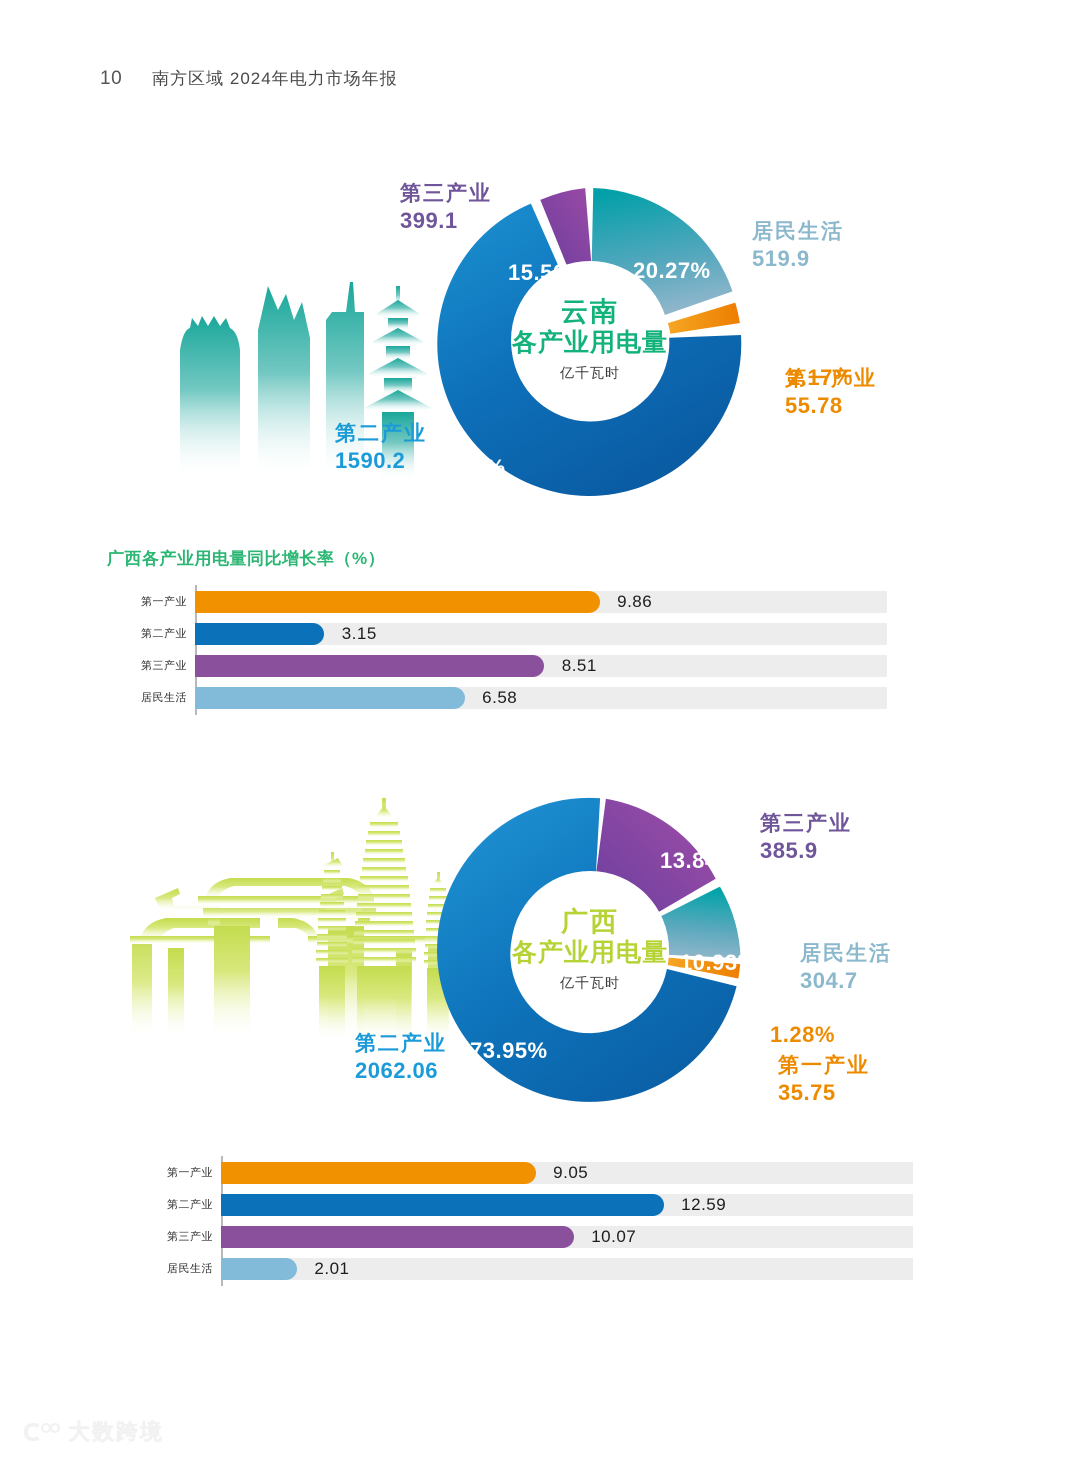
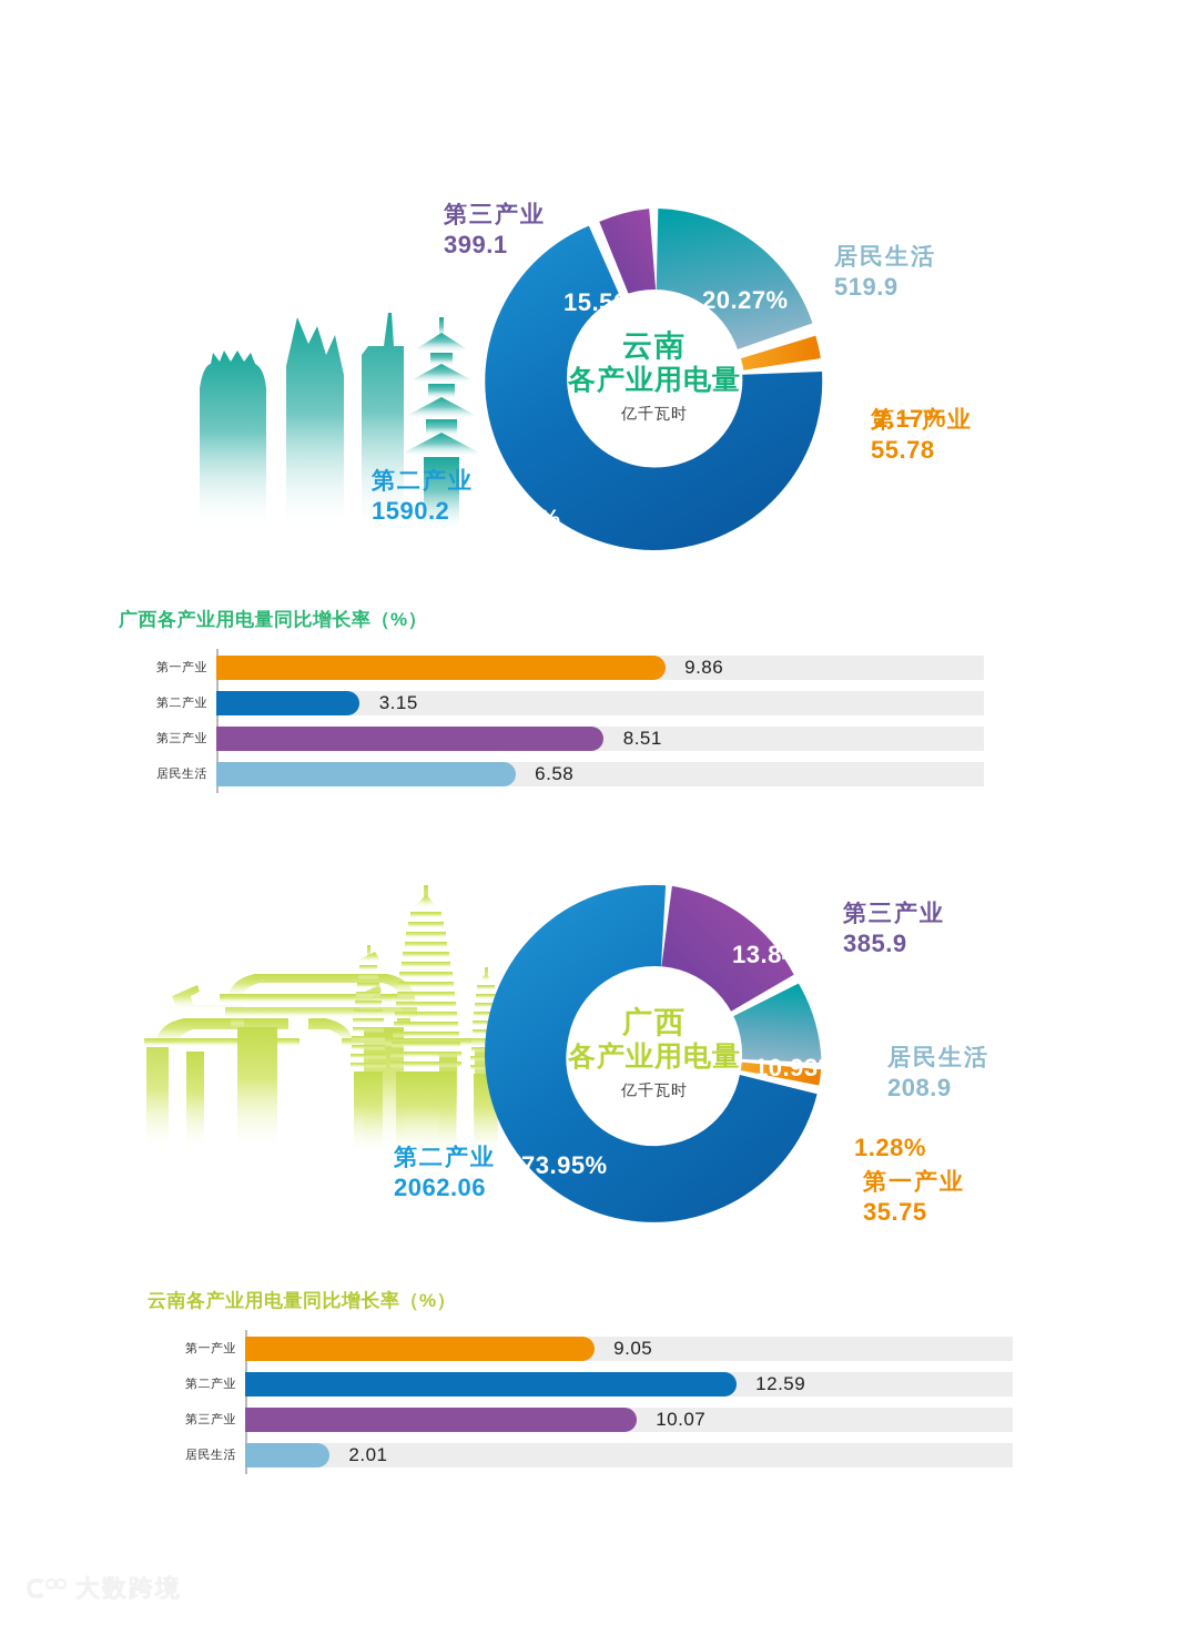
- 10
- 南方区域 2024年电力市场年报
  云南
  各产业用电量
  亿千瓦时
  15.56%
  20.27%
  62%
  2.17%
  第三产业
  399.1
  居民生活
  519.9
  第一产业
  55.78
  第二产业
  1590.2
  广西各产业用电量同比增长率（%）
  第一产业
  9.86
  第二产业
  3.15
  第三产业
  8.51
  居民生活
  6.58
  广西
  各产业用电量
  亿千瓦时
  13.84%
  10.93%
  73.95%
  1.28%
  第三产业
  385.9
  居民生活
- 304.7
+ 208.9
  第一产业
  35.75
  第二产业
  2062.06
+ 云南各产业用电量同比增长率（%）
  第一产业
  9.05
  第二产业
  12.59
  第三产业
  10.07
  居民生活
  2.01
